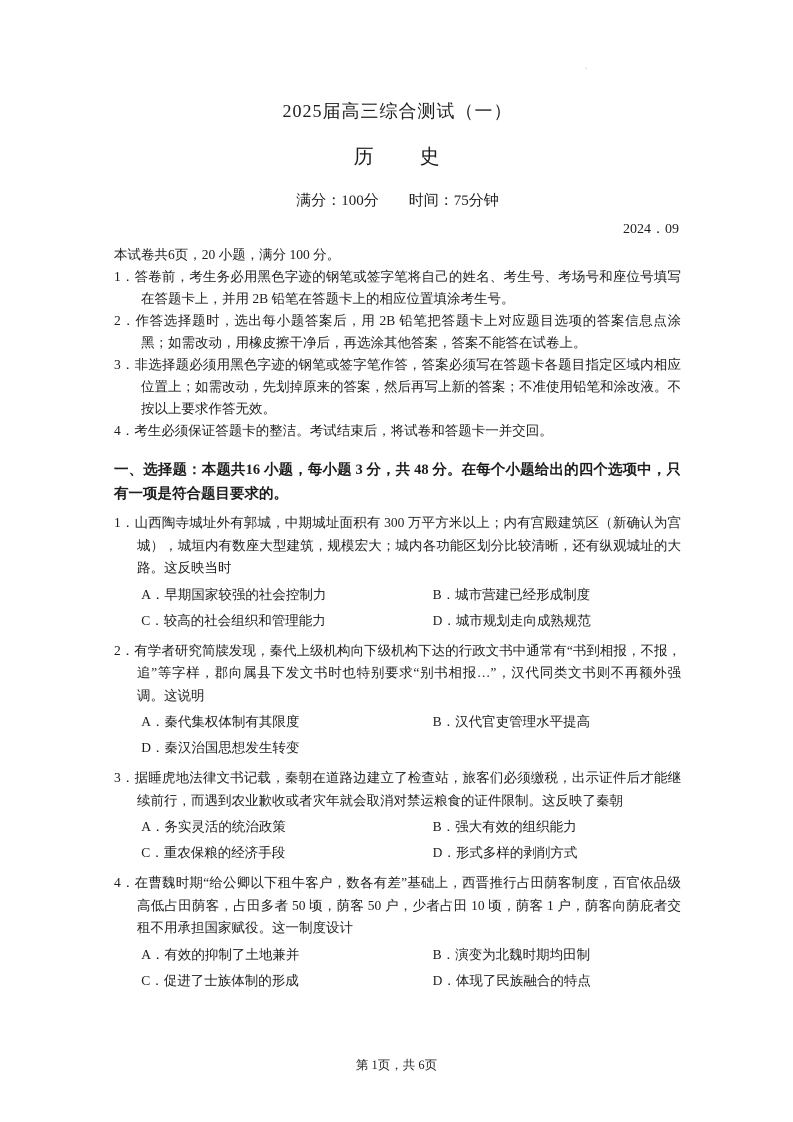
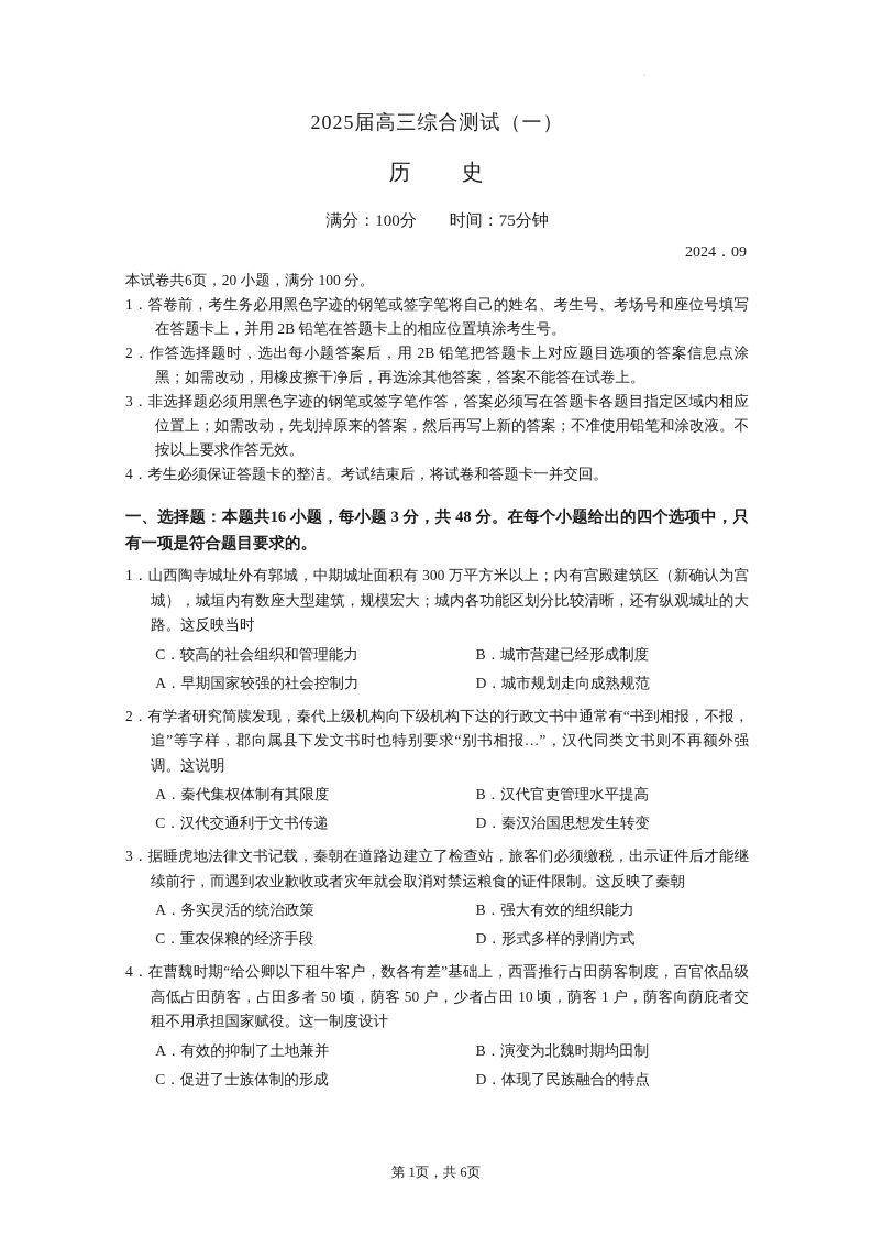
  、
  2025届高三综合测试（一）
  历 史
  满分：100分 时间：75分钟
  2024．09
  本试卷共6页，20 小题，满分 100 分。
  1．答卷前，考生务必用黑色字迹的钢笔或签字笔将自己的姓名、考生号、考场号和座位号填写在答题卡上，并用 2B 铅笔在答题卡上的相应位置填涂考生号。
  2．作答选择题时，选出每小题答案后，用 2B 铅笔把答题卡上对应题目选项的答案信息点涂黑；如需改动，用橡皮擦干净后，再选涂其他答案，答案不能答在试卷上。
  3．非选择题必须用黑色字迹的钢笔或签字笔作答，答案必须写在答题卡各题目指定区域内相应位置上；如需改动，先划掉原来的答案，然后再写上新的答案；不准使用铅笔和涂改液。不按以上要求作答无效。
  4．考生必须保证答题卡的整洁。考试结束后，将试卷和答题卡一并交回。
  一、选择题：本题共16 小题，每小题 3 分，共 48 分。在每个小题给出的四个选项中，只有一项是符合题目要求的。
  1．山西陶寺城址外有郭城，中期城址面积有 300 万平方米以上；内有宫殿建筑区（新确认为宫城），城垣内有数座大型建筑，规模宏大；城内各功能区划分比较清晰，还有纵观城址的大路。这反映当时
- A．早期国家较强的社会控制力
+ C．较高的社会组织和管理能力
  B．城市营建已经形成制度
- C．较高的社会组织和管理能力
+ A．早期国家较强的社会控制力
  D．城市规划走向成熟规范
  2．有学者研究简牍发现，秦代上级机构向下级机构下达的行政文书中通常有“书到相报，不报，追”等字样，郡向属县下发文书时也特别要求“别书相报…”，汉代同类文书则不再额外强调。这说明
  A．秦代集权体制有其限度
  B．汉代官吏管理水平提高
+ C．汉代交通利于文书传递
  D．秦汉治国思想发生转变
  3．据睡虎地法律文书记载，秦朝在道路边建立了检查站，旅客们必须缴税，出示证件后才能继续前行，而遇到农业歉收或者灾年就会取消对禁运粮食的证件限制。这反映了秦朝
  A．务实灵活的统治政策
  B．强大有效的组织能力
  C．重农保粮的经济手段
  D．形式多样的剥削方式
  4．在曹魏时期“给公卿以下租牛客户，数各有差”基础上，西晋推行占田荫客制度，百官依品级高低占田荫客，占田多者 50 顷，荫客 50 户，少者占田 10 顷，荫客 1 户，荫客向荫庇者交租不用承担国家赋役。这一制度设计
  A．有效的抑制了土地兼并
  B．演变为北魏时期均田制
  C．促进了士族体制的形成
  D．体现了民族融合的特点
  第 1页，共 6页
